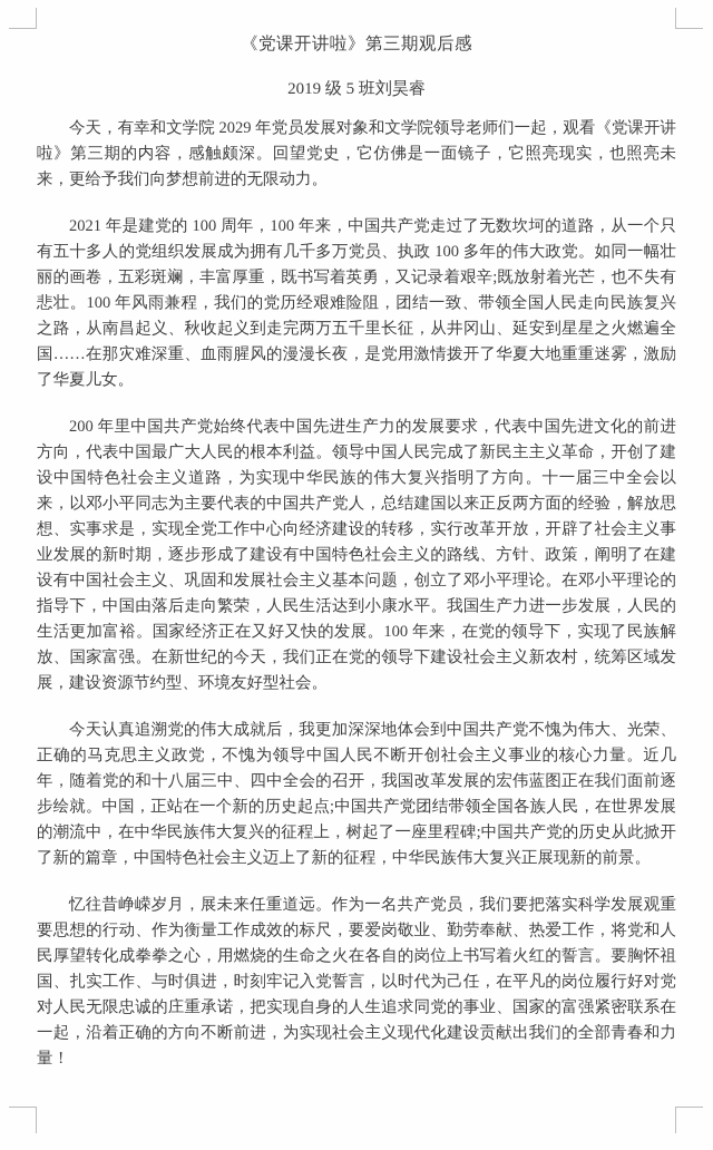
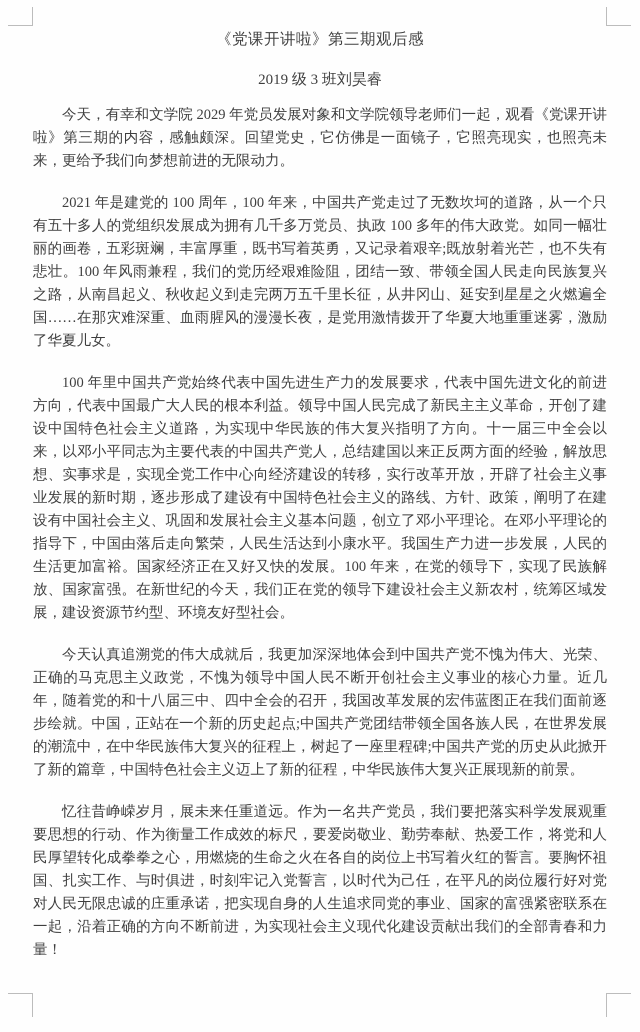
  《党课开讲啦》第三期观后感
- 2019 级 5 班刘昊睿
+ 2019 级 3 班刘昊睿
  今天，有幸和文学院 2029 年党员发展对象和文学院领导老师们一起，观看《党课开讲啦》第三期的内容，感触颇深。回望党史，它仿佛是一面镜子，它照亮现实，也照亮未来，更给予我们向梦想前进的无限动力。
  2021 年是建党的 100 周年，100 年来，中国共产党走过了无数坎坷的道路，从一个只有五十多人的党组织发展成为拥有几千多万党员、执政 100 多年的伟大政党。如同一幅壮丽的画卷，五彩斑斓，丰富厚重，既书写着英勇，又记录着艰辛;既放射着光芒，也不失有悲壮。100 年风雨兼程，我们的党历经艰难险阻，团结一致、带领全国人民走向民族复兴之路，从南昌起义、秋收起义到走完两万五千里长征，从井冈山、延安到星星之火燃遍全国……在那灾难深重、血雨腥风的漫漫长夜，是党用激情拨开了华夏大地重重迷雾，激励了华夏儿女。
- 200 年里中国共产党始终代表中国先进生产力的发展要求，代表中国先进文化的前进方向，代表中国最广大人民的根本利益。领导中国人民完成了新民主主义革命，开创了建设中国特色社会主义道路，为实现中华民族的伟大复兴指明了方向。十一届三中全会以来，以邓小平同志为主要代表的中国共产党人，总结建国以来正反两方面的经验，解放思想、实事求是，实现全党工作中心向经济建设的转移，实行改革开放，开辟了社会主义事业发展的新时期，逐步形成了建设有中国特色社会主义的路线、方针、政策，阐明了在建设有中国社会主义、巩固和发展社会主义基本问题，创立了邓小平理论。在邓小平理论的指导下，中国由落后走向繁荣，人民生活达到小康水平。我国生产力进一步发展，人民的生活更加富裕。国家经济正在又好又快的发展。100 年来，在党的领导下，实现了民族解放、国家富强。在新世纪的今天，我们正在党的领导下建设社会主义新农村，统筹区域发展，建设资源节约型、环境友好型社会。
+ 100 年里中国共产党始终代表中国先进生产力的发展要求，代表中国先进文化的前进方向，代表中国最广大人民的根本利益。领导中国人民完成了新民主主义革命，开创了建设中国特色社会主义道路，为实现中华民族的伟大复兴指明了方向。十一届三中全会以来，以邓小平同志为主要代表的中国共产党人，总结建国以来正反两方面的经验，解放思想、实事求是，实现全党工作中心向经济建设的转移，实行改革开放，开辟了社会主义事业发展的新时期，逐步形成了建设有中国特色社会主义的路线、方针、政策，阐明了在建设有中国社会主义、巩固和发展社会主义基本问题，创立了邓小平理论。在邓小平理论的指导下，中国由落后走向繁荣，人民生活达到小康水平。我国生产力进一步发展，人民的生活更加富裕。国家经济正在又好又快的发展。100 年来，在党的领导下，实现了民族解放、国家富强。在新世纪的今天，我们正在党的领导下建设社会主义新农村，统筹区域发展，建设资源节约型、环境友好型社会。
  今天认真追溯党的伟大成就后，我更加深深地体会到中国共产党不愧为伟大、光荣、正确的马克思主义政党，不愧为领导中国人民不断开创社会主义事业的核心力量。近几年，随着党的和十八届三中、四中全会的召开，我国改革发展的宏伟蓝图正在我们面前逐步绘就。中国，正站在一个新的历史起点;中国共产党团结带领全国各族人民，在世界发展的潮流中，在中华民族伟大复兴的征程上，树起了一座里程碑;中国共产党的历史从此掀开了新的篇章，中国特色社会主义迈上了新的征程，中华民族伟大复兴正展现新的前景。
  忆往昔峥嵘岁月，展未来任重道远。作为一名共产党员，我们要把落实科学发展观重要思想的行动、作为衡量工作成效的标尺，要爱岗敬业、勤劳奉献、热爱工作，将党和人民厚望转化成拳拳之心，用燃烧的生命之火在各自的岗位上书写着火红的誓言。要胸怀祖国、扎实工作、与时俱进，时刻牢记入党誓言，以时代为己任，在平凡的岗位履行好对党对人民无限忠诚的庄重承诺，把实现自身的人生追求同党的事业、国家的富强紧密联系在一起，沿着正确的方向不断前进，为实现社会主义现代化建设贡献出我们的全部青春和力量！
